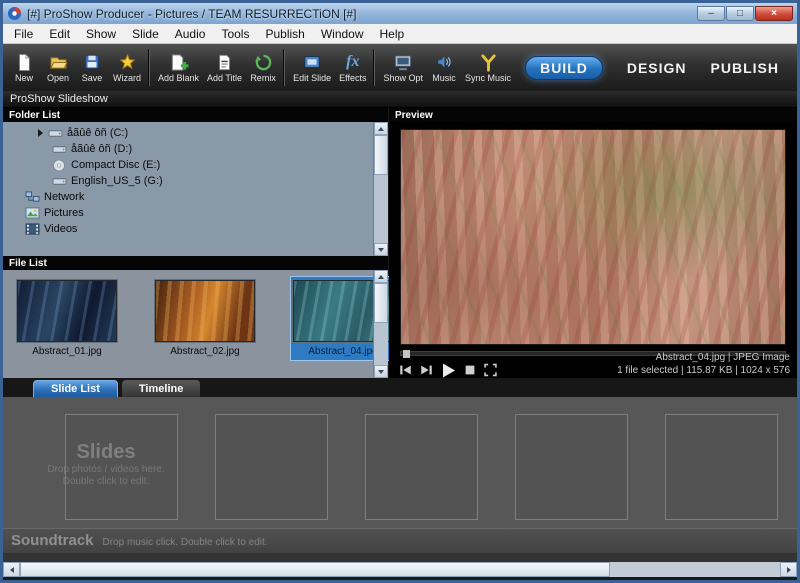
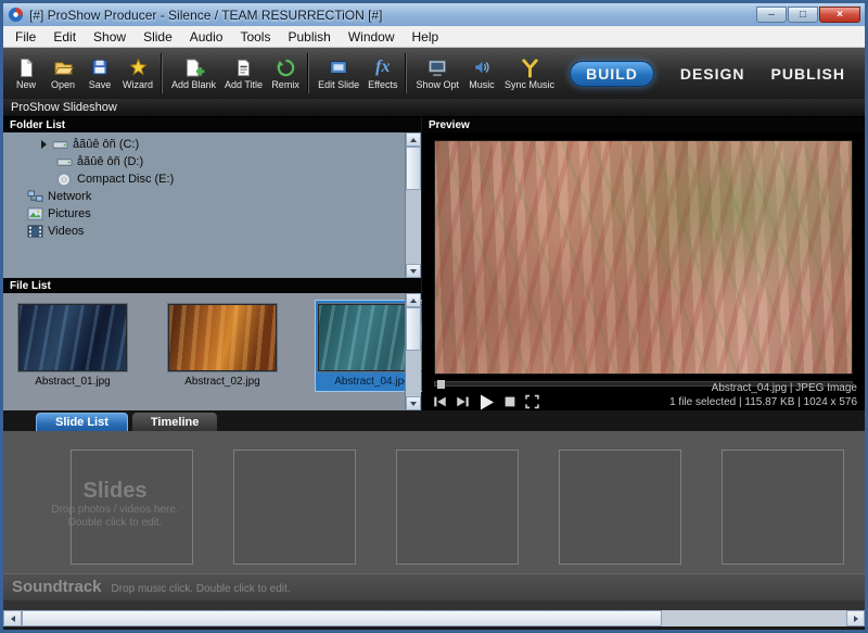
- [#] ProShow Producer - Pictures / TEAM RESURRECTiON [#]
+ [#] ProShow Producer - Silence / TEAM RESURRECTiON [#]
  –
  □
  ×
  File
  Edit
  Show
  Slide
  Audio
  Tools
  Publish
  Window
  Help
  New
  Open
  Save
  Wizard
  Add Blank
  Add Title
  Remix
  Edit Slide
  fx
  Effects
  Show Opt
  Music
  Sync Music
  BUILD
  DESIGN
  PUBLISH
  ProShow Slideshow
  Folder List
  Preview
  File List
  åãûê ôñ (C:)
  åãûê ôñ (D:)
  Compact Disc (E:)
- English_US_5 (G:)
  Network
  Pictures
  Videos
  Abstract_01.jpg
  Abstract_02.jpg
  Abstract_04.jp
  Abstract_04.jpg | JPEG Image
  1 file selected | 115.87 KB | 1024 x 576
  Slide List
  Timeline
  Slides
  Drop photos / videos here.
  Double click to edit.
  Soundtrack
  Drop music click. Double click to edit.
